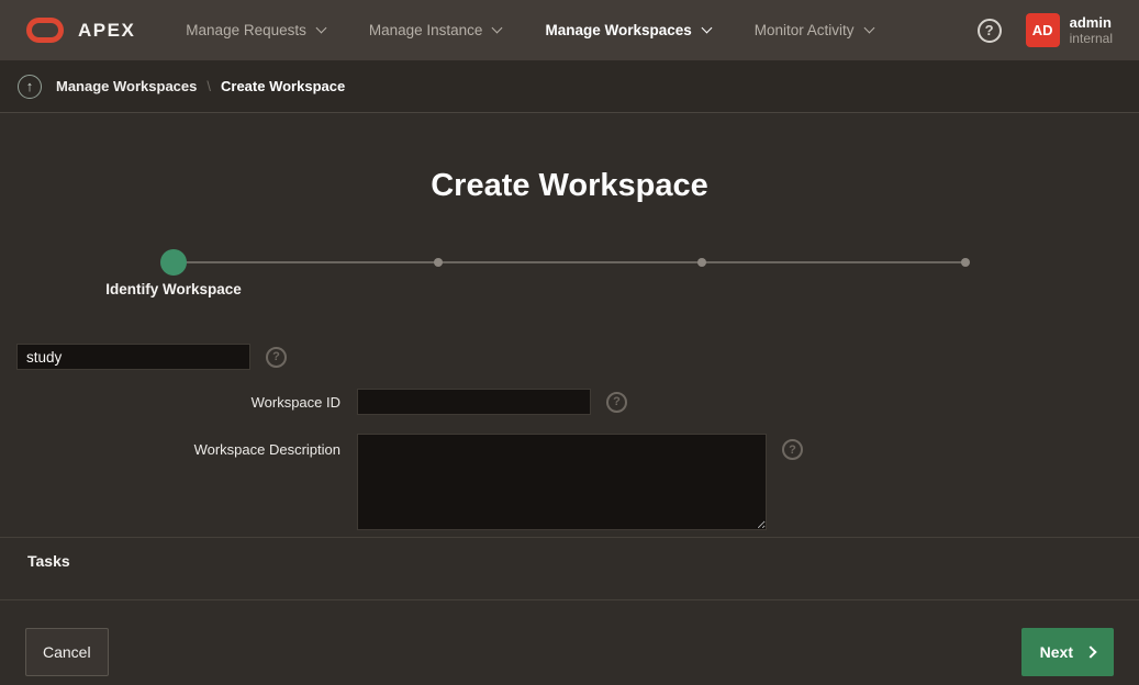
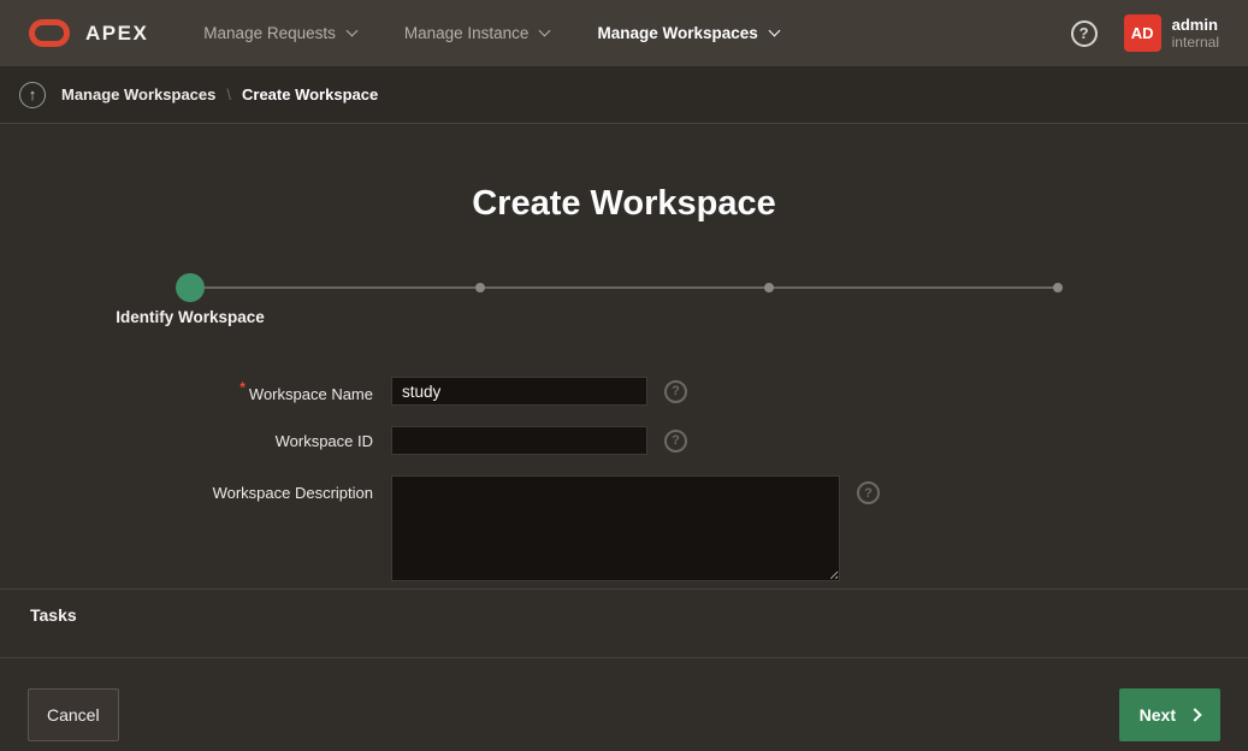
  APEX
  Manage Requests
  Manage Instance
  Manage Workspaces
- Monitor Activity
  ?
  AD
  admin
  internal
  ↑
  Manage Workspaces
  \
  Create Workspace
  Create Workspace
  Identify Workspace
+ * Workspace Name
  study
  ?
  Workspace ID
  ?
  Workspace Description
  ?
  Tasks
  Cancel
  Next
